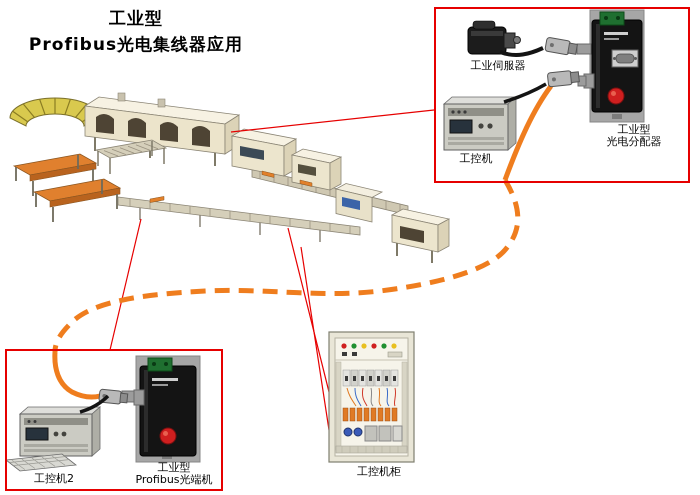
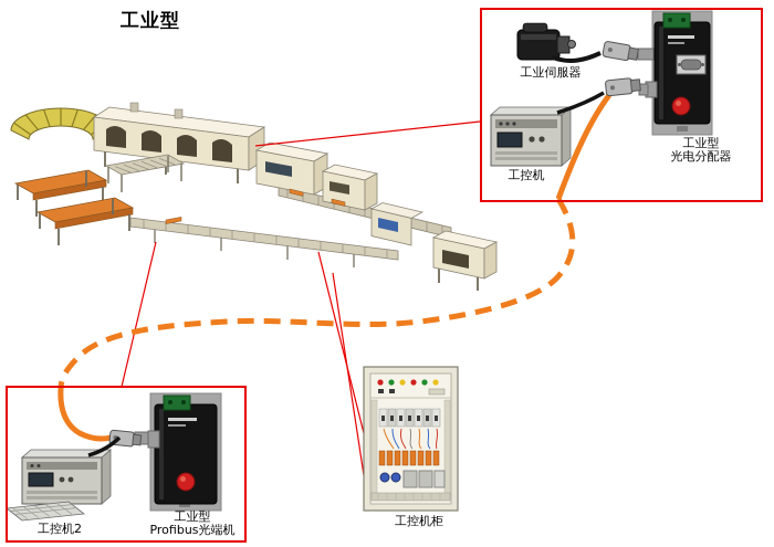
  工业型
- Profibus光电集线器应用
  工业伺服器
  工控机
  工业型
  光电分配器
  工控机2
  工业型
  Profibus光端机
  工控机柜
